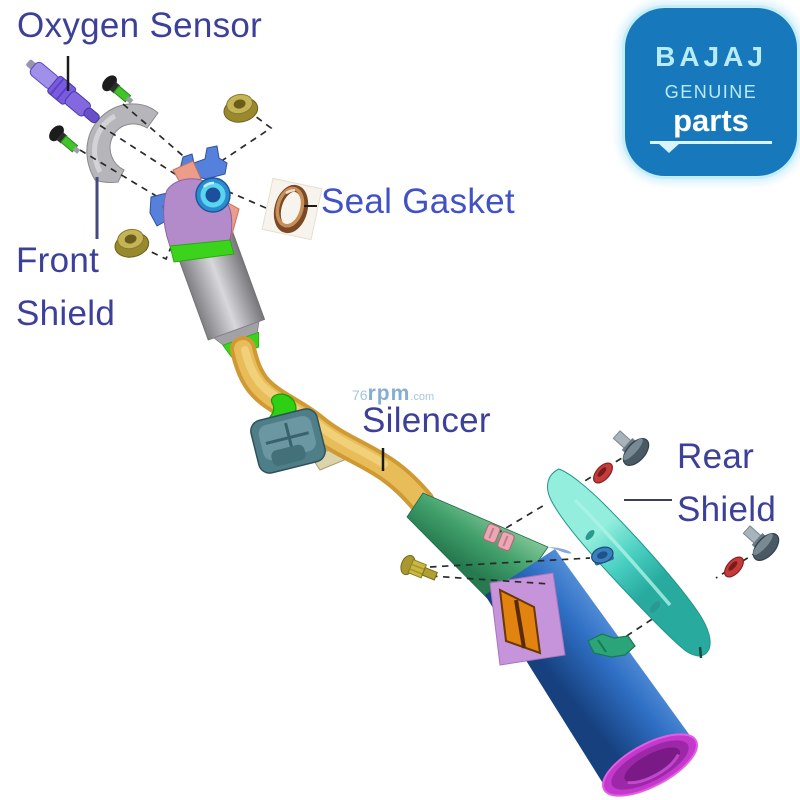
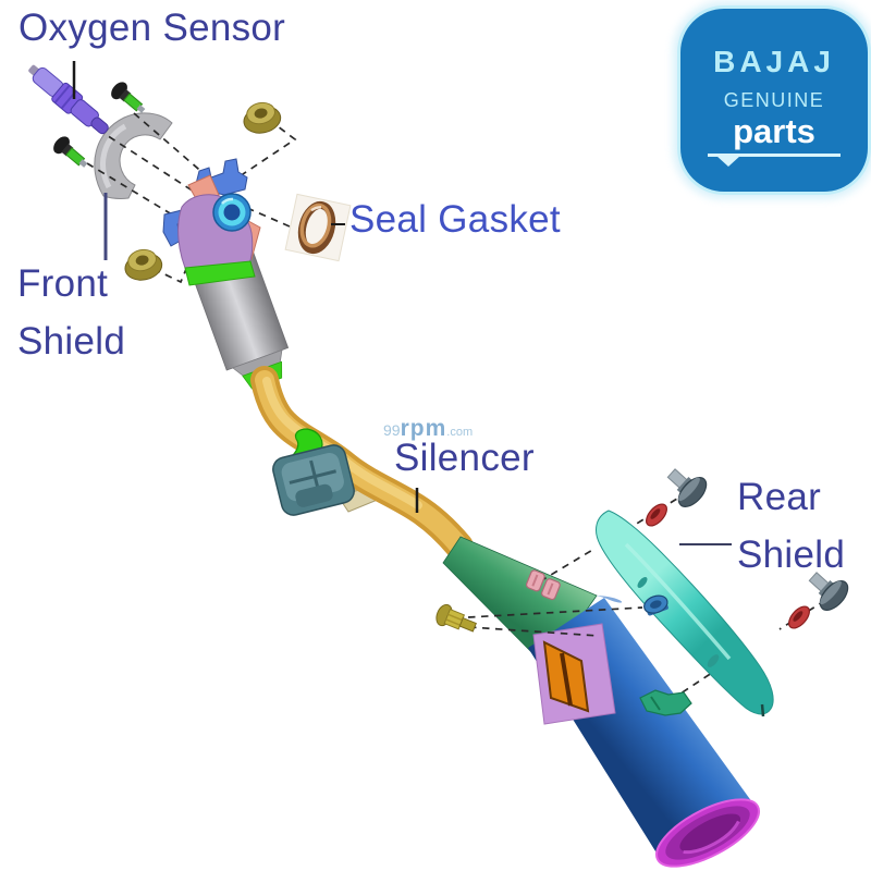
  Oxygen Sensor
  Seal Gasket
  Front
  Shield
  Silencer
  Rear
  Shield
- 76
+ 99
  rpm
  .com
  BAJAJ
  GENUINE
  parts
